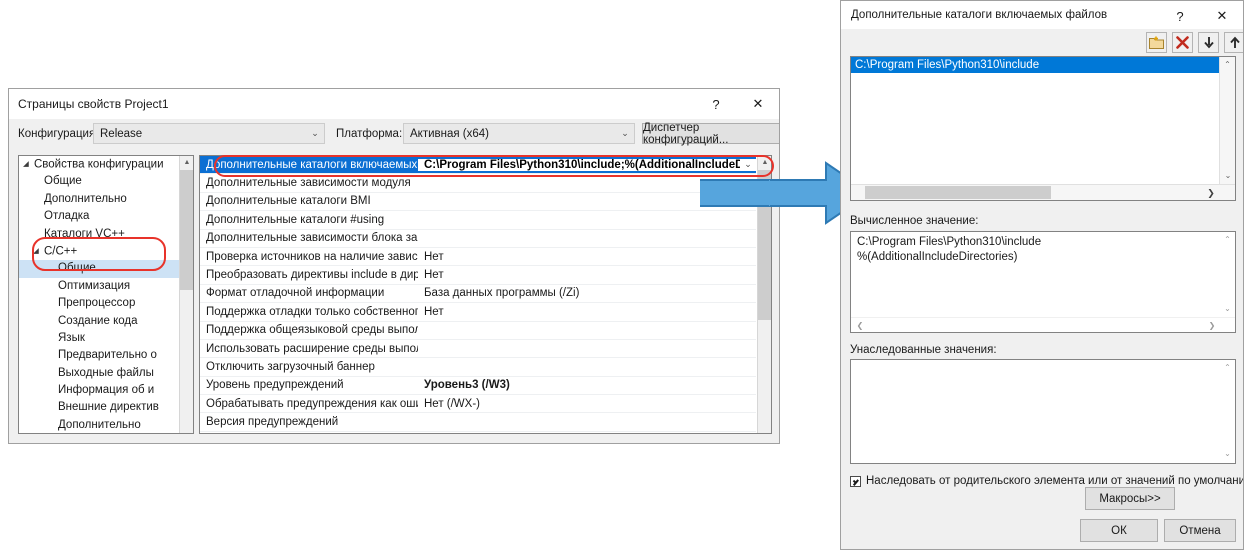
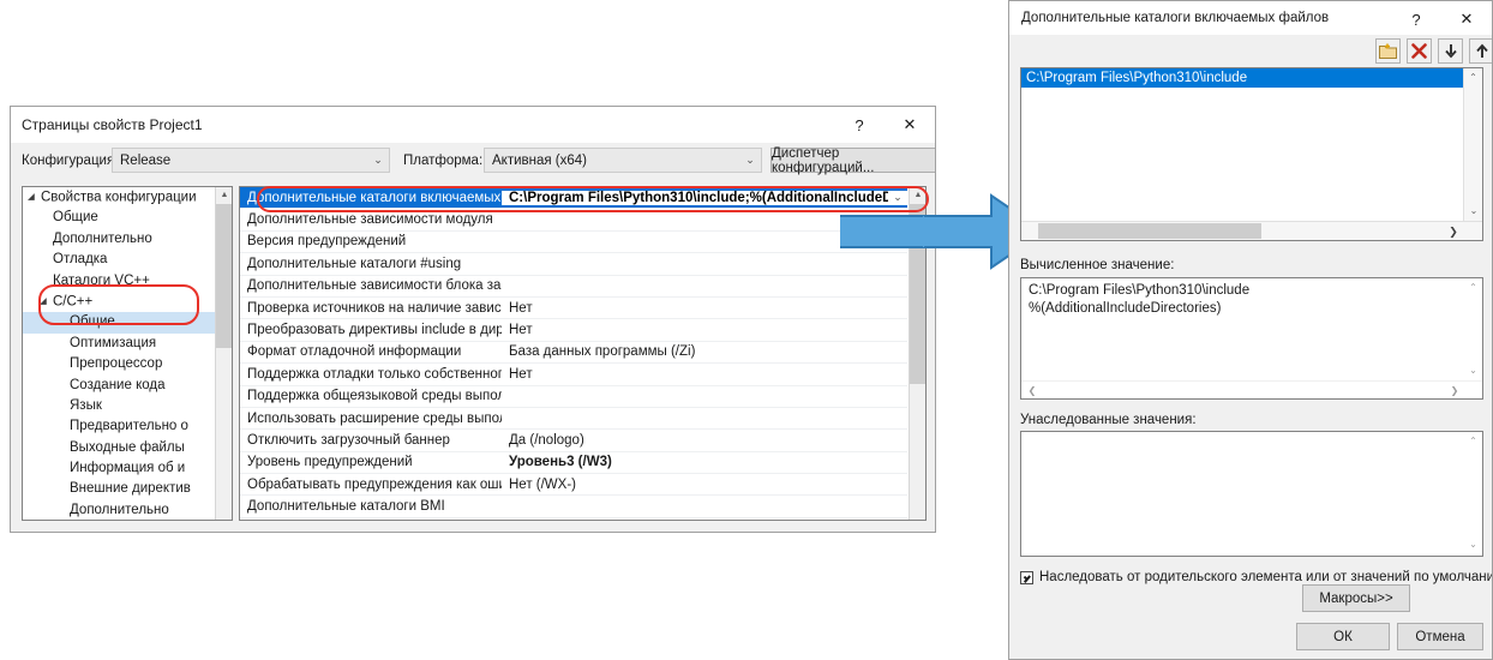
  Страницы свойств Project1
  ?
  ✕
  Конфигураци
  Release
  ⌄
  Платформа:
  Активная (x64)
  ⌄
  Диспетчер конфигураций...
  ◢ Свойства конфигурации
  Общие
  Дополнительно
  Отладка
  Каталоги VC++
  ◢ C/C++
  Общие
  Оптимизация
  Препроцессор
  Создание кода
  Язык
  Предварительно о
  Выходные файлы
  Информация об и
  Внешние директив
  Дополнительно
  Дополнительные каталоги включаемых
  C:\Program Files\Python310\include;%(AdditionalIncludeD
  ⌄
  Дополнительные зависимости модуля
- Дополнительные каталоги BMI
+ Версия предупреждений
  Дополнительные каталоги #using
  Дополнительные зависимости блока за
  Проверка источников на наличие завис
  Нет
  Преобразовать директивы include в дир
  Нет
  Формат отладочной информации
  База данных программы (/Zi)
  Поддержка отладки только собственног
  Нет
  Поддержка общеязыковой среды выпол
  Использовать расширение среды выпо
  Отключить загрузочный баннер
+ Да (/nologo)
  Уровень предупреждений
  Уровень3 (/W3)
  Обрабатывать предупреждения как ош
  Нет (/WX-)
- Версия предупреждений
+ Дополнительные каталоги BMI
  Дополнительные каталоги включаемых файлов
  ?
  ✕
  C:\Program Files\Python310\include
  ⌃
  ⌄
  ❯
  Вычисленное значение:
  C:\Program Files\Python310\include
  %(AdditionalIncludeDirectories)
  ⌃
  ⌄
  ❮
  ❯
  Унаследованные значения:
  ⌃
  ⌄
  Наследовать от родительского элемента или от значений по умолчани
  Макросы>>
  ОК
  Отмена
